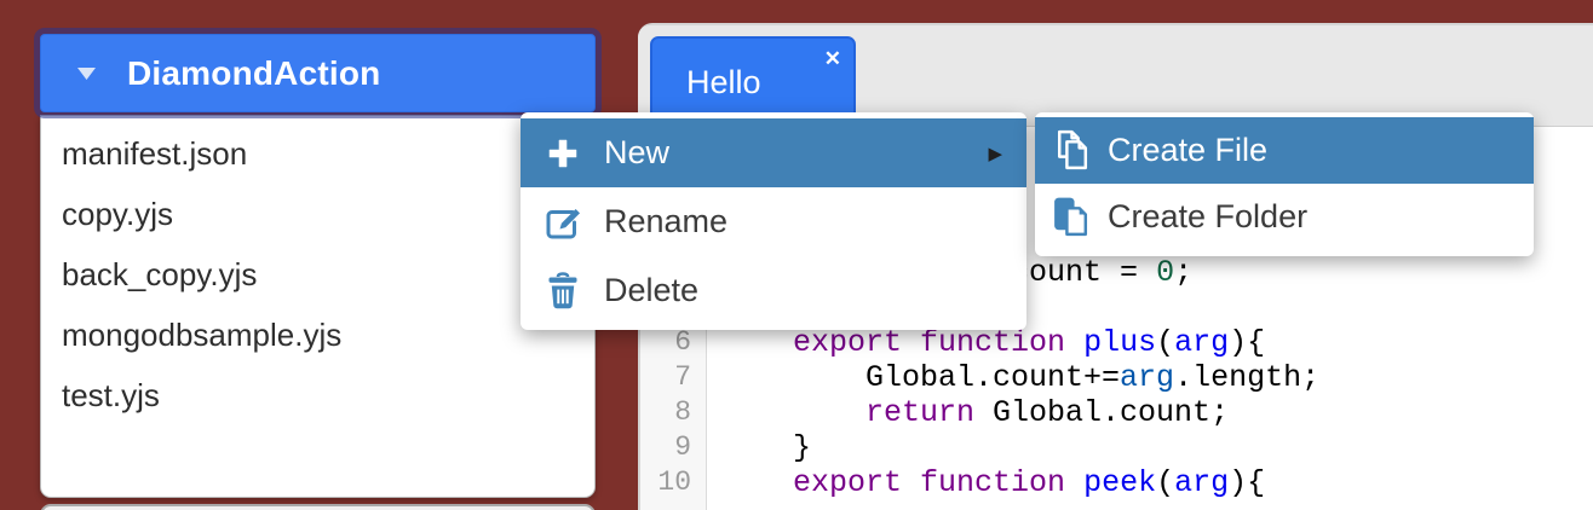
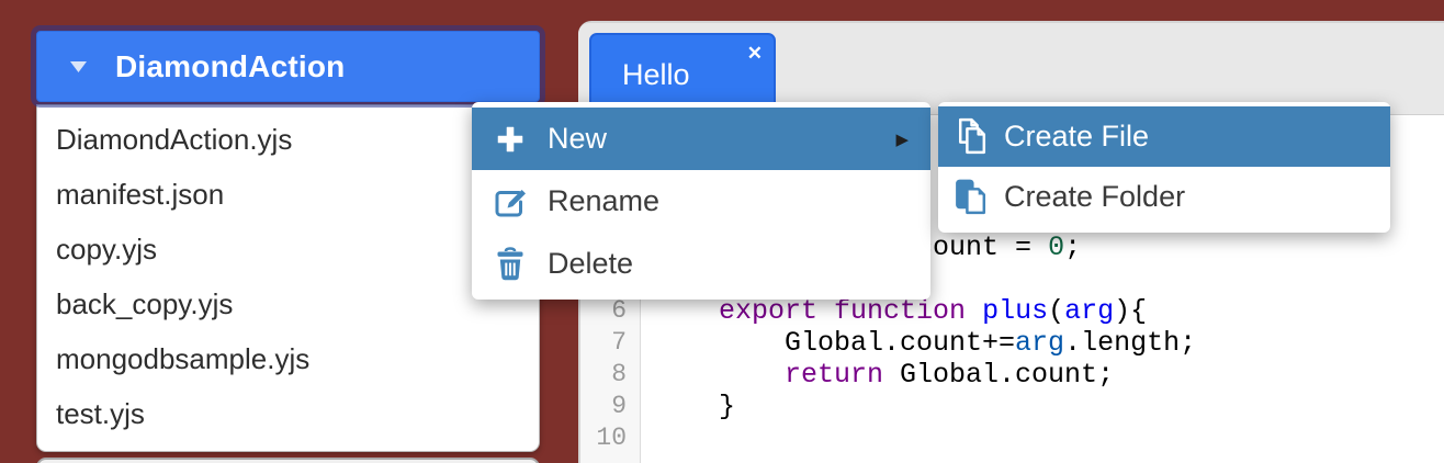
  Hello
  ✕
  6
  7
  8
  9
  10
  export function plus(arg){
  Global.count+=arg.length;
  return Global.count;
  }
- export function peek(arg){
  DiamondAction
+ DiamondAction.yjs
  manifest.json
  copy.yjs
  back_copy.yjs
  mongodbsample.yjs
  test.yjs
  New
  ▶
  Rename
  Delete
  Create File
  Create Folder
